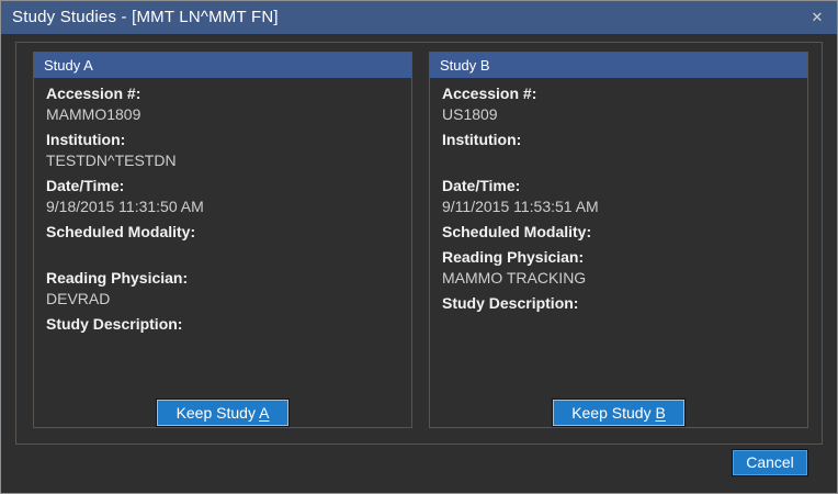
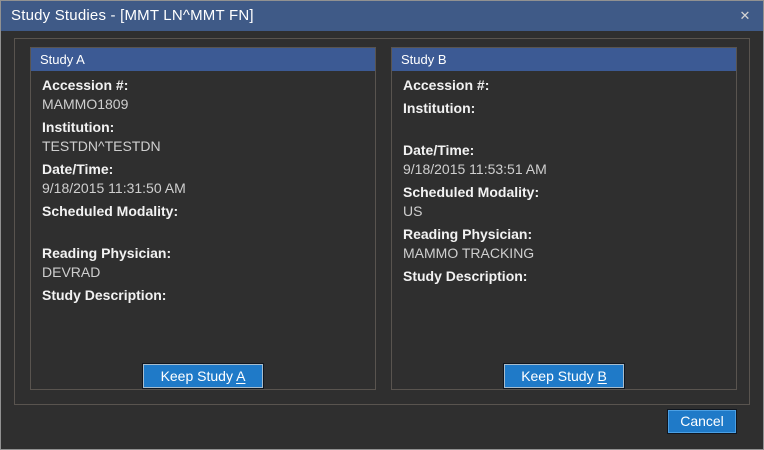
  Study Studies - [MMT LN^MMT FN]
  ✕
  Study A
  Accession #:
  MAMMO1809
  Institution:
  TESTDN^TESTDN
  Date/Time:
  9/18/2015 11:31:50 AM
  Scheduled Modality:
  Reading Physician:
  DEVRAD
  Study Description:
  Keep Study A
  Study B
  Accession #:
- US1809
  Institution:
  Date/Time:
- 9/11/2015 11:53:51 AM
+ 9/18/2015 11:53:51 AM
  Scheduled Modality:
+ US
  Reading Physician:
  MAMMO TRACKING
  Study Description:
  Keep Study B
  Cancel
